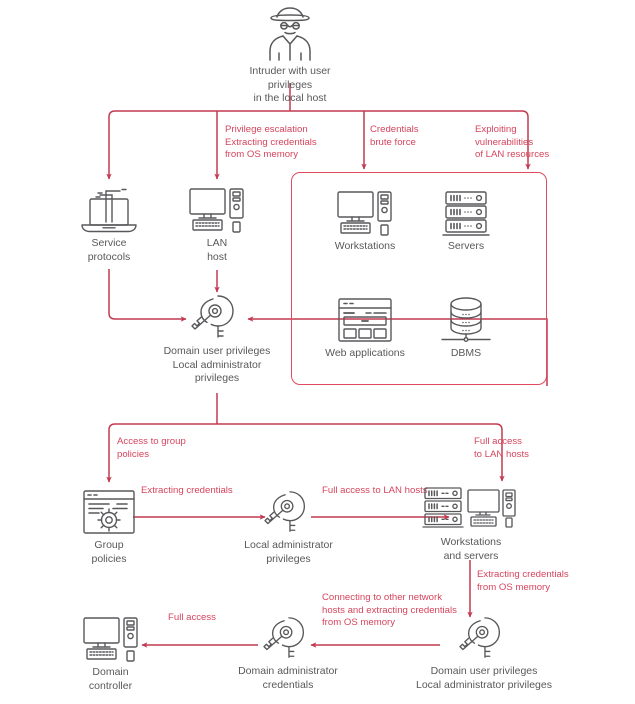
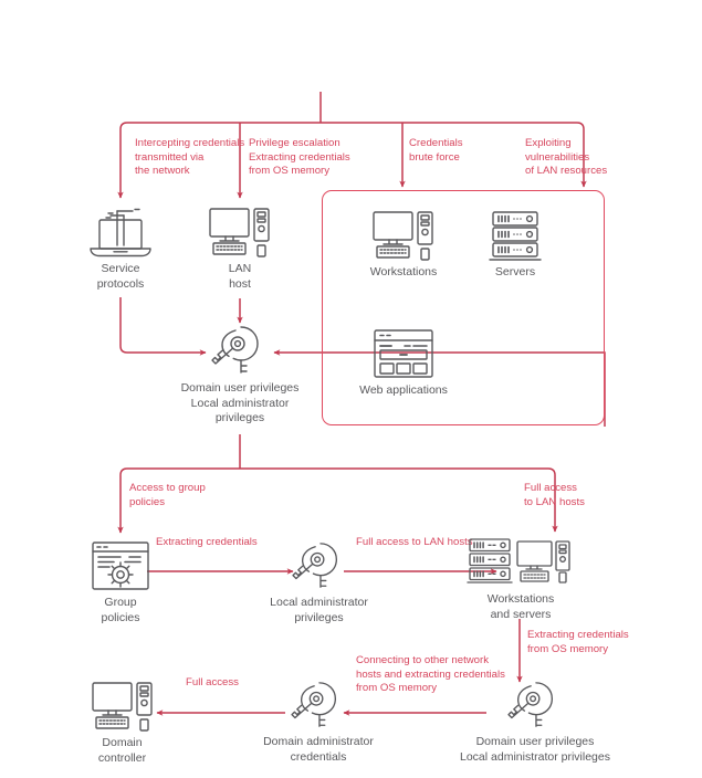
+ Intercepting credentials
+ transmitted via
+ the network
  Privilege escalation
  Extracting credentials
  from OS memory
  Credentials
  brute force
  Exploiting
  vulnerabilities
  of LAN resources
  Access to group
  policies
  Full access
  to LAN hosts
  Extracting credentials
  Full access to LAN host
  Extracting credentials
  from OS memory
  Connecting to other network
  hosts and extracting credentials
  from OS memory
  Full access
- Intruder with user privileges
- in the local host
  Service
  protocols
  LAN
  host
  Workstations
  Servers
  Web applications
- DBMS
  Domain user privileges
  Local administrator
  privileges
  Group
  policies
  Local administrator
  privileges
  Workstations
  and servers
  Domain user privileges
  Local administrator privileges
  Domain administrator
  credentials
  Domain
  controller
